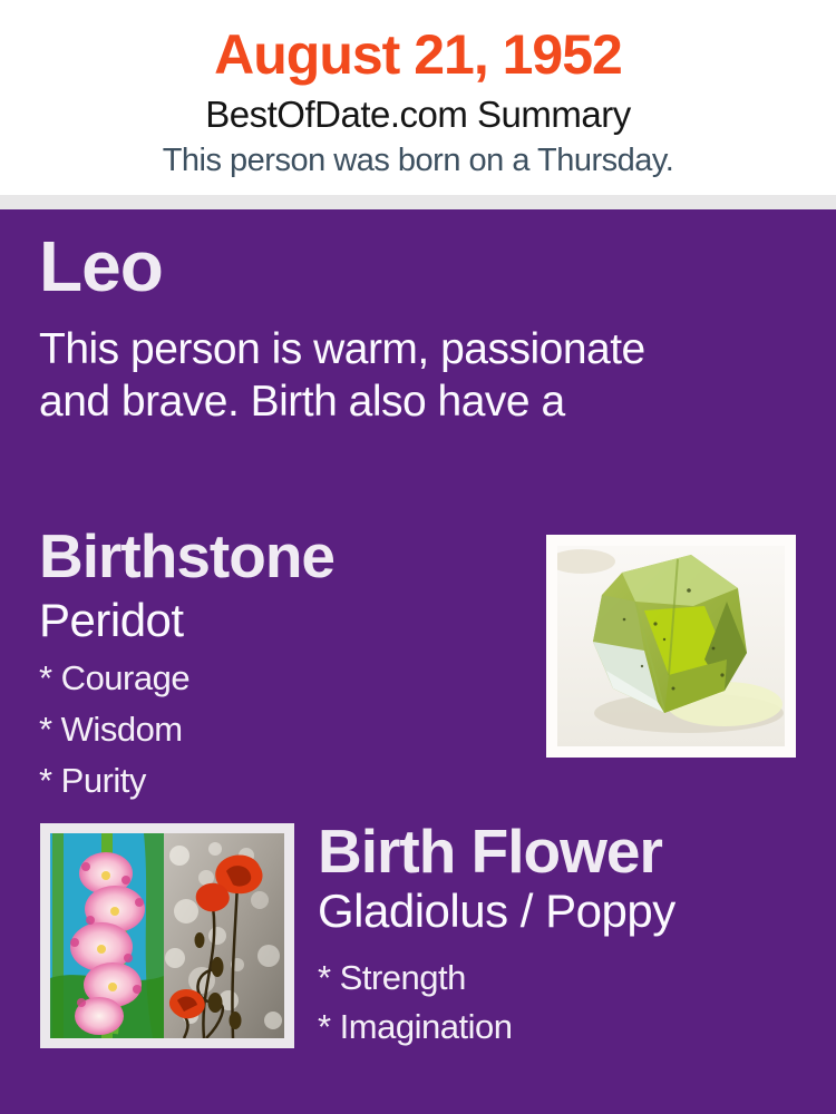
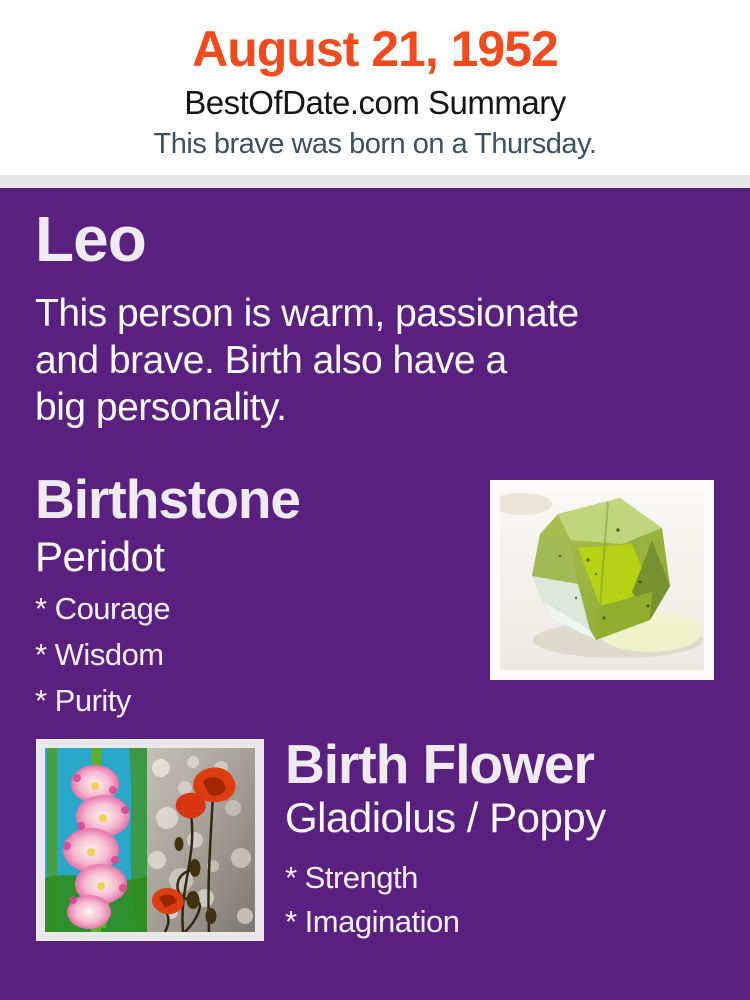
  August 21, 1952
  BestOfDate.com Summary
- This person was born on a Thursday.
+ This brave was born on a Thursday.
  Leo
  This person is warm, passionate
  and brave. Birth also have a
+ big personality.
  Birthstone
  Peridot
  * Courage
  * Wisdom
  * Purity
  Birth Flower
  Gladiolus / Poppy
  * Strength
  * Imagination
